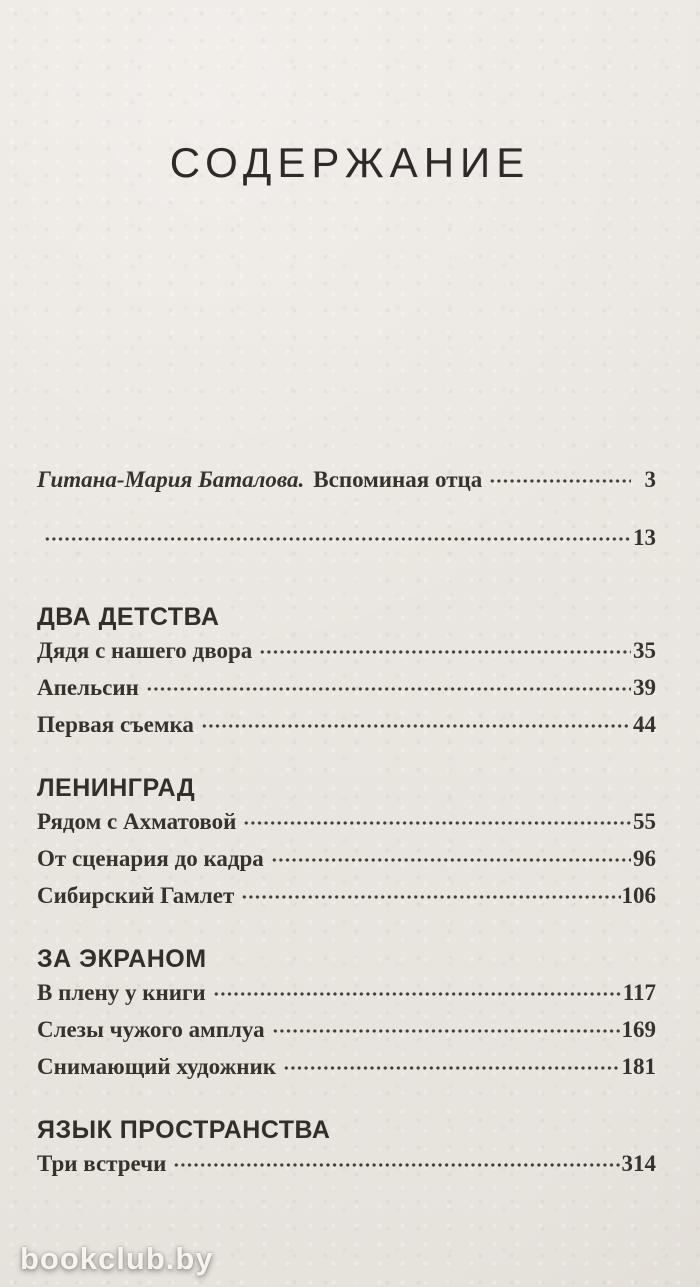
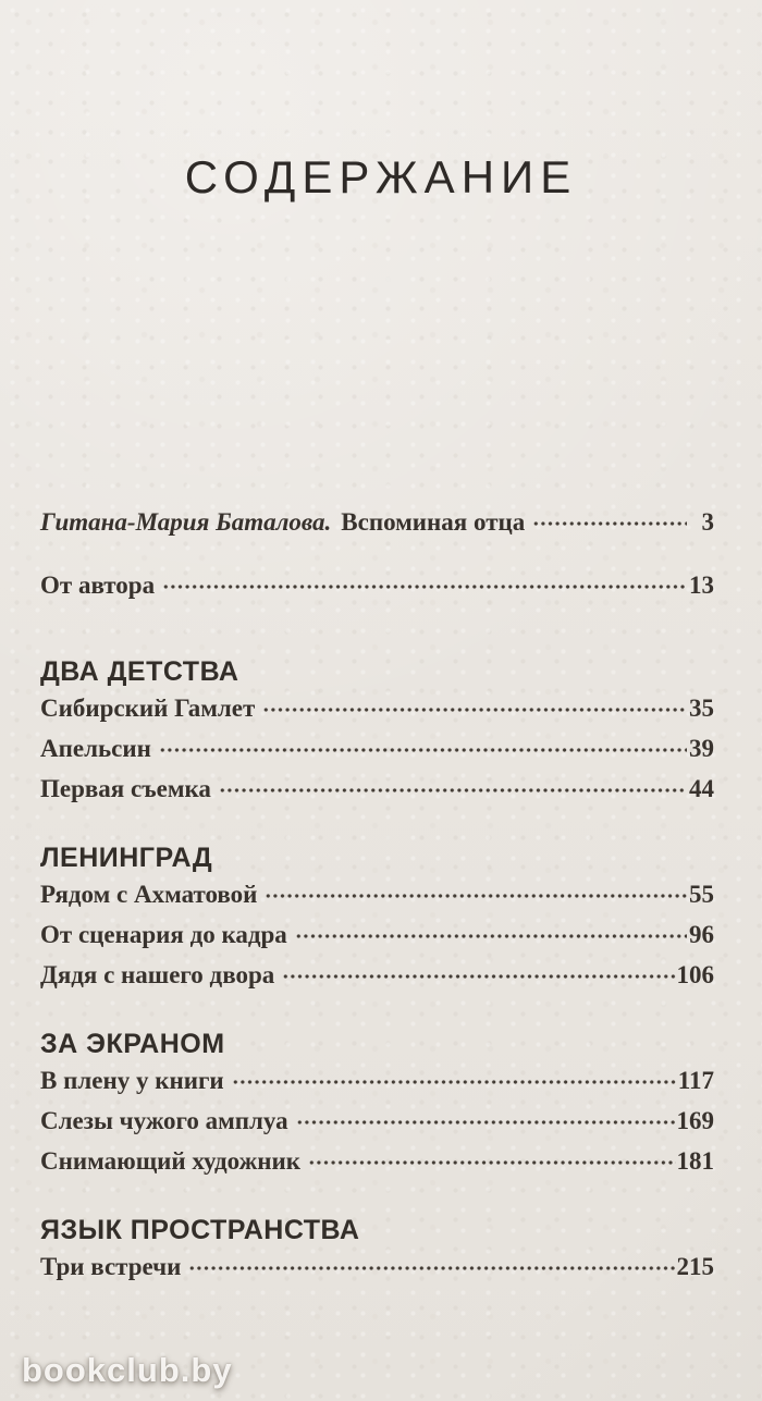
  СОДЕРЖАНИЕ
  Гитана-Мария Баталова.
  Вспоминая отца
  3
+ От автора
  13
  ДВА ДЕТСТВА
- Дядя с нашего двора
+ Сибирский Гамлет
  35
  Апельсин
  39
  Первая съемка
  44
  ЛЕНИНГРАД
  Рядом с Ахматовой
  55
  От сценария до кадра
  96
- Сибирский Гамлет
+ Дядя с нашего двора
  106
  ЗА ЭКРАНОМ
  В плену у книги
  117
  Слезы чужого амплуа
  169
  Снимающий художник
  181
  ЯЗЫК ПРОСТРАНСТВА
  Три встречи
- 314
+ 215
  bookclub.by
